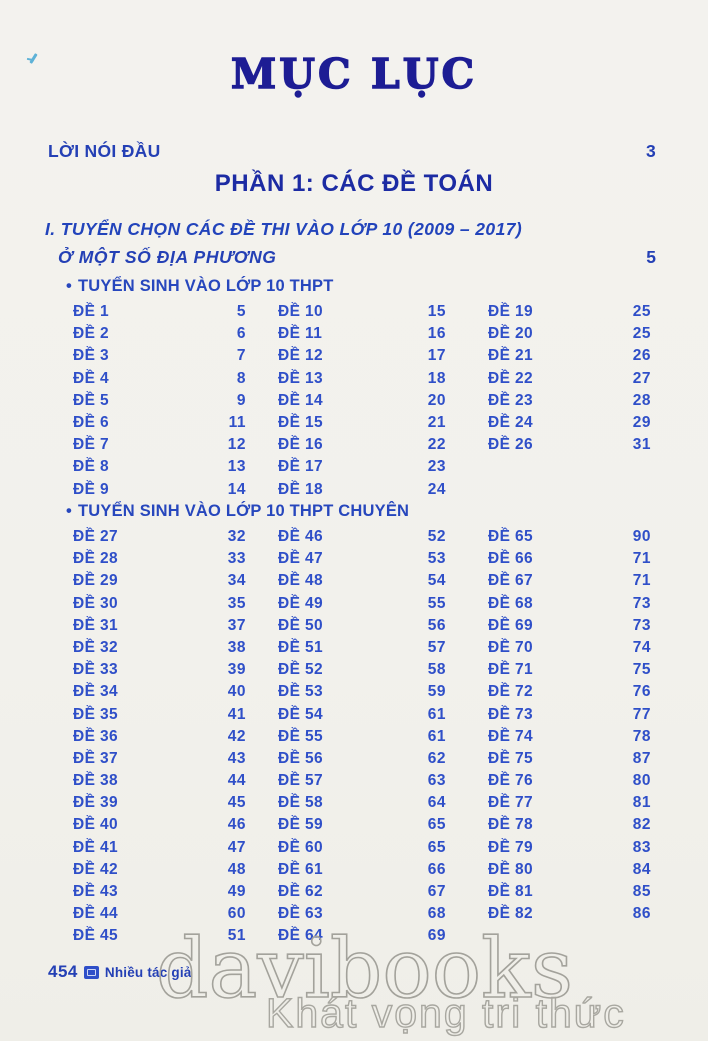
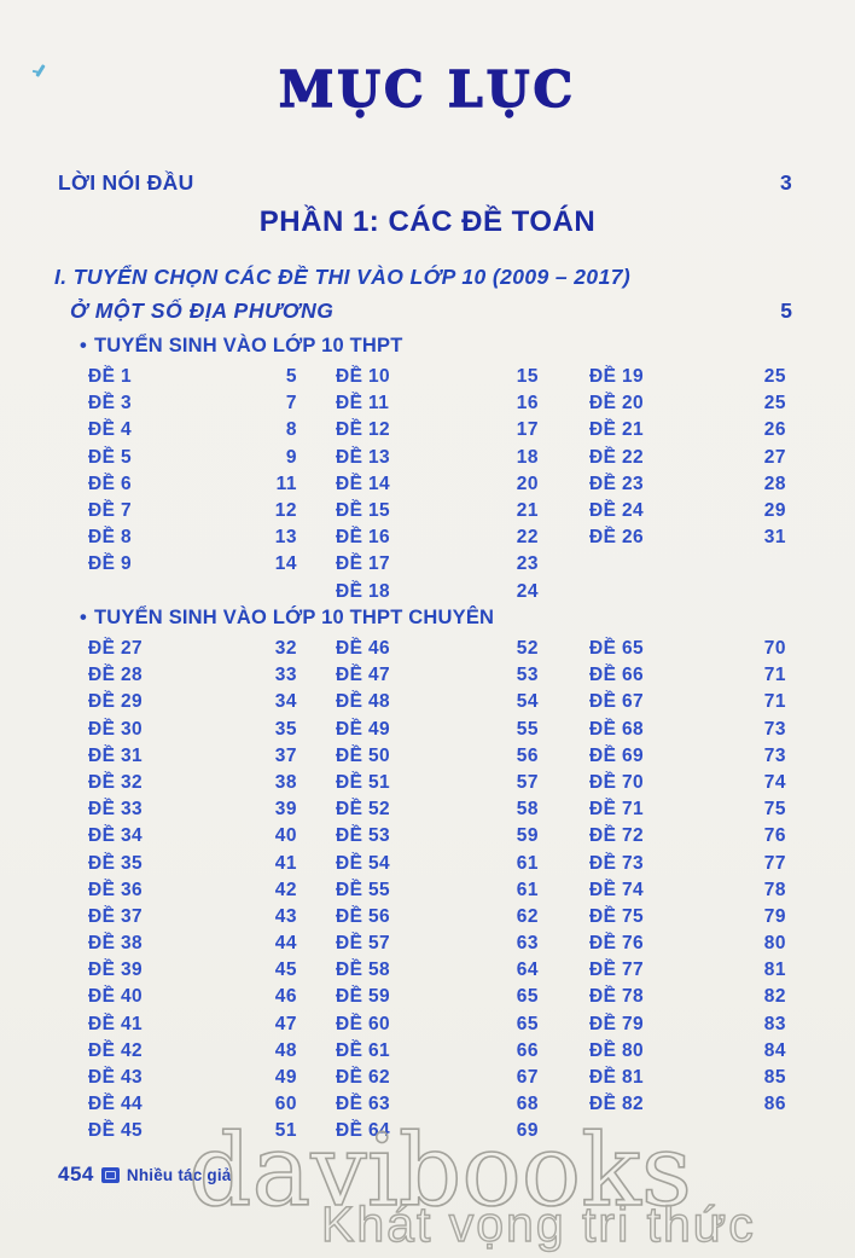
  MỤC LỤC
  LỜI NÓI ĐẦU
  3
  PHẦN 1: CÁC ĐỀ TOÁN
  I. TUYỂN CHỌN CÁC ĐỀ THI VÀO LỚP 10 (2009 – 2017)
  Ở MỘT SỐ ĐỊA PHƯƠNG
  5
  • TUYỂN SINH VÀO LỚP 10 THPT
  ĐỀ 1
  5
- ĐỀ 2
- 6
  ĐỀ 3
  7
  ĐỀ 4
  8
  ĐỀ 5
  9
  ĐỀ 6
  11
  ĐỀ 7
  12
  ĐỀ 8
  13
  ĐỀ 9
  14
  ĐỀ 10
  15
  ĐỀ 11
  16
  ĐỀ 12
  17
  ĐỀ 13
  18
  ĐỀ 14
  20
  ĐỀ 15
  21
  ĐỀ 16
  22
  ĐỀ 17
  23
  ĐỀ 18
  24
  ĐỀ 19
  25
  ĐỀ 20
  25
  ĐỀ 21
  26
  ĐỀ 22
  27
  ĐỀ 23
  28
  ĐỀ 24
  29
  ĐỀ 26
  31
  • TUYỂN SINH VÀO LỚP 10 THPT CHUYÊN
  ĐỀ 27
  32
  ĐỀ 28
  33
  ĐỀ 29
  34
  ĐỀ 30
  35
  ĐỀ 31
  37
  ĐỀ 32
  38
  ĐỀ 33
  39
  ĐỀ 34
  40
  ĐỀ 35
  41
  ĐỀ 36
  42
  ĐỀ 37
  43
  ĐỀ 38
  44
  ĐỀ 39
  45
  ĐỀ 40
  46
  ĐỀ 41
  47
  ĐỀ 42
  48
  ĐỀ 43
  49
  ĐỀ 44
  60
  ĐỀ 45
  51
  ĐỀ 46
  52
  ĐỀ 47
  53
  ĐỀ 48
  54
  ĐỀ 49
  55
  ĐỀ 50
  56
  ĐỀ 51
  57
  ĐỀ 52
  58
  ĐỀ 53
  59
  ĐỀ 54
  61
  ĐỀ 55
  61
  ĐỀ 56
  62
  ĐỀ 57
  63
  ĐỀ 58
  64
  ĐỀ 59
  65
  ĐỀ 60
  65
  ĐỀ 61
  66
  ĐỀ 62
  67
  ĐỀ 63
  68
  ĐỀ 64
  69
  ĐỀ 65
- 90
+ 70
  ĐỀ 66
  71
  ĐỀ 67
  71
  ĐỀ 68
  73
  ĐỀ 69
  73
  ĐỀ 70
  74
  ĐỀ 71
  75
  ĐỀ 72
  76
  ĐỀ 73
  77
  ĐỀ 74
  78
  ĐỀ 75
- 87
+ 79
  ĐỀ 76
  80
  ĐỀ 77
  81
  ĐỀ 78
  82
  ĐỀ 79
  83
  ĐỀ 80
  84
  ĐỀ 81
  85
  ĐỀ 82
  86
  454
  Nhiều tác giả
  davibooks
  Khát vọng tri thức
